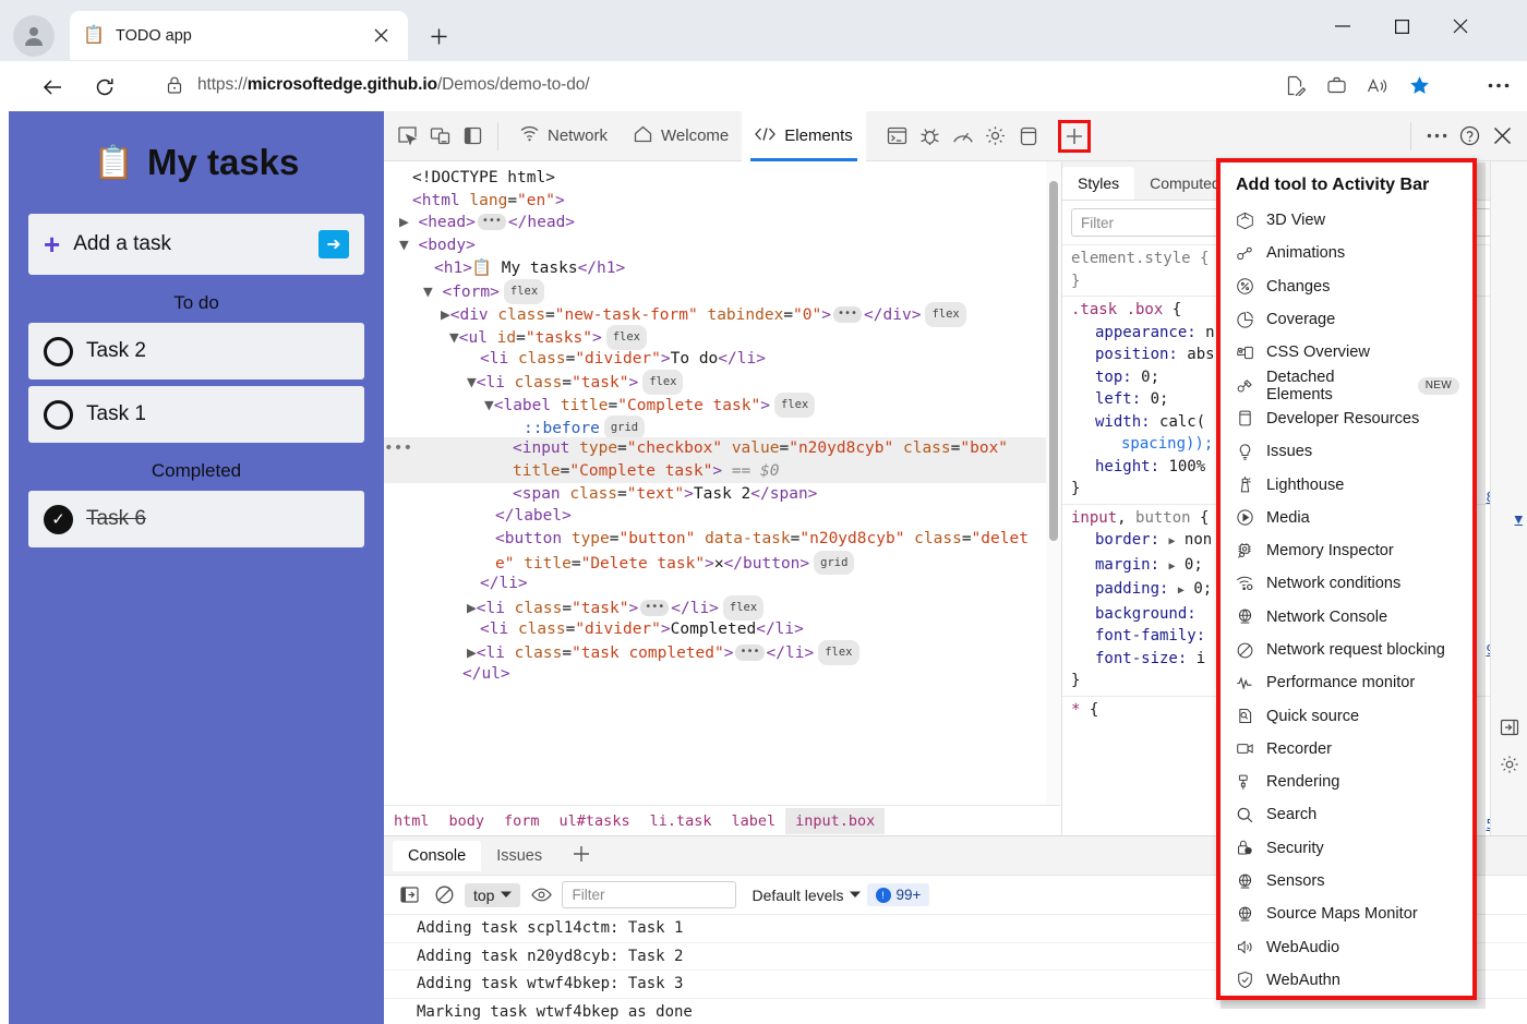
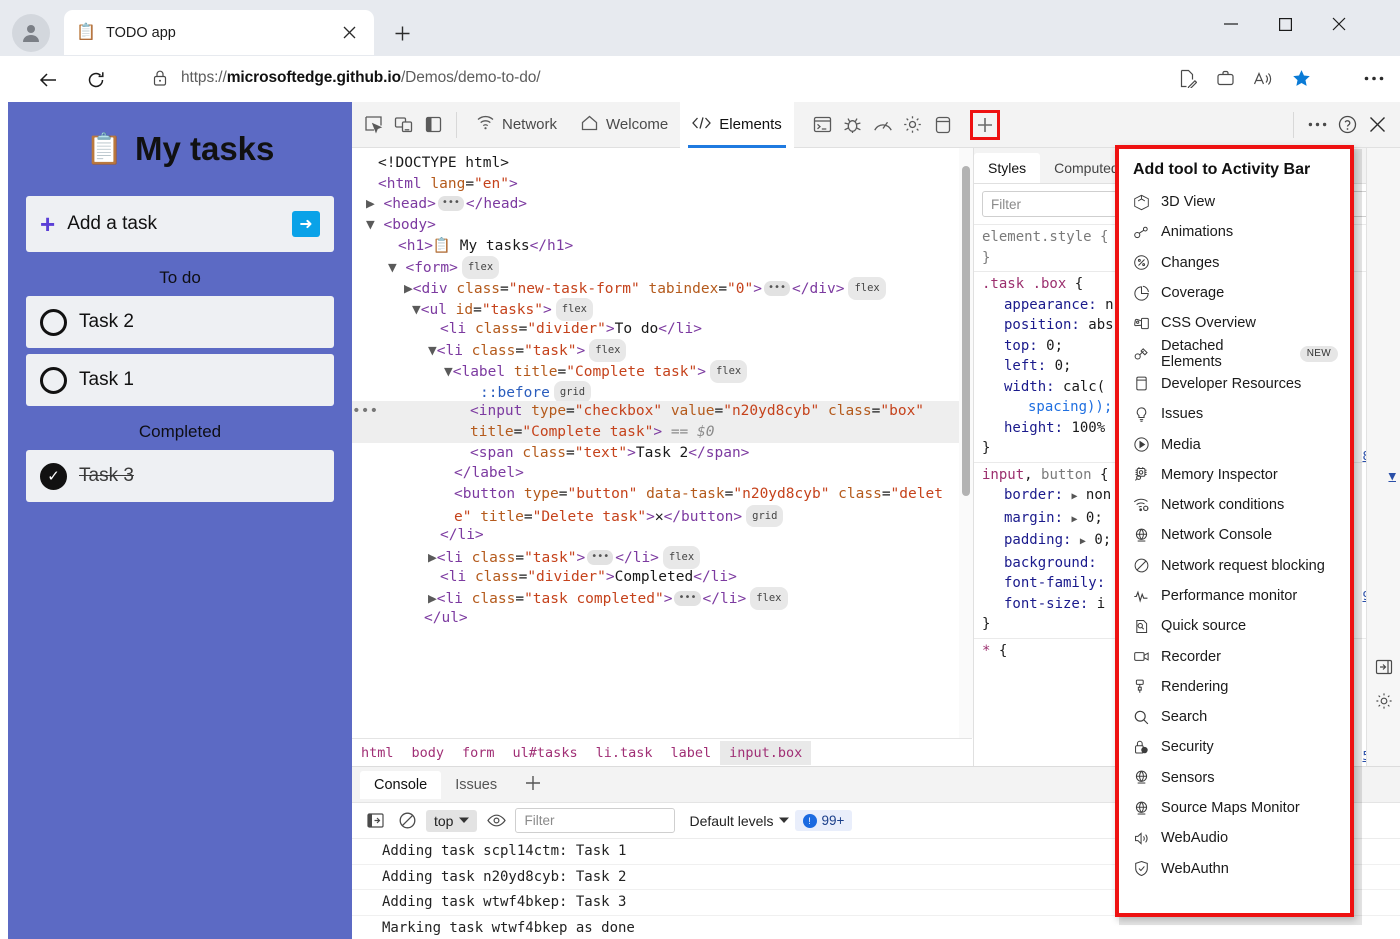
  📋
  TODO app
  https://microsoftedge.github.io/Demos/demo-to-do/
  📋
  My tasks
  +
  Add a task
  ➜
  To do
  Task 2
  Task 1
  Completed
  ✓
- Task 6
+ Task 3
  Network
  Welcome
  Elements
  <!DOCTYPE html>
  <html lang="en">
  ▶ <head> ••• </head>
  ▼ <body>
  <h1>📋 My tasks</h1>
  ▼ <form> flex
  ▶<div class="new-task-form" tabindex="0"> ••• </div> flex
  ▼<ul id="tasks"> flex
  <li class="divider">To do</li>
  ▼<li class="task"> flex
  ▼<label title="Complete task"> flex
  ::before grid
  •••
  <input type="checkbox" value="n20yd8cyb" class="box"
  title="Complete task"> == $0
  <span class="text">Task 2</span>
  </label>
  <button type="button" data-task="n20yd8cyb" class="delet
  e" title="Delete task">✕</button> grid
  </li>
  ▶<li class="task"> ••• </li> flex
  <li class="divider">Completed</li>
  ▶<li class="task completed"> ••• </li> flex
  </ul>
  html
  body
  form
  ul#tasks
  li.task
  label
  input.box
  Styles
  Compute
  Filter
  element.style { }
  .task .box {
  appearance: n
  position: abs
  top: 0;
  left: 0;
  width: calc(
  spacing));
  height: 100%
  }
  input, button {
  border: ▶ non
  margin: ▶ 0;
  padding: ▶ 0;
  background:
  font-family:
  font-size: i
  }
  * {
  ▼
  Console
  Issues
  top
  Filter
  Default levels
  !
  99+
  Adding task scpl14ctm: Task 1
  Adding task n20yd8cyb: Task 2
  Adding task wtwf4bkep: Task 3
  Marking task wtwf4bkep as done
  Add tool to Activity Bar
  3D View
  Animations
  Changes
  Coverage
  CSS Overview
  Detached Elements
  NEW
  Developer Resources
  Issues
- Lighthouse
  Media
  Memory Inspector
  Network conditions
  Network Console
  Network request blocking
  Performance monitor
  Quick source
  Recorder
  Rendering
  Search
  Security
  Sensors
  Source Maps Monitor
  WebAudio
  WebAuthn
